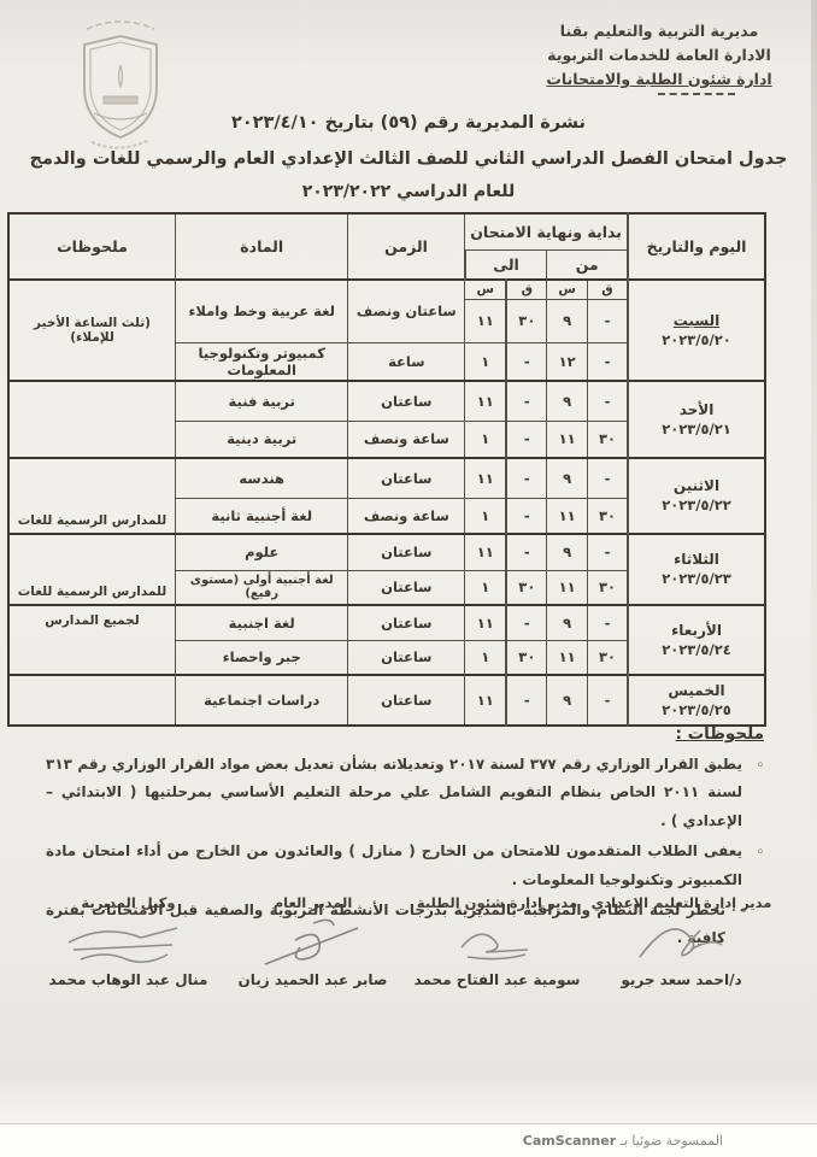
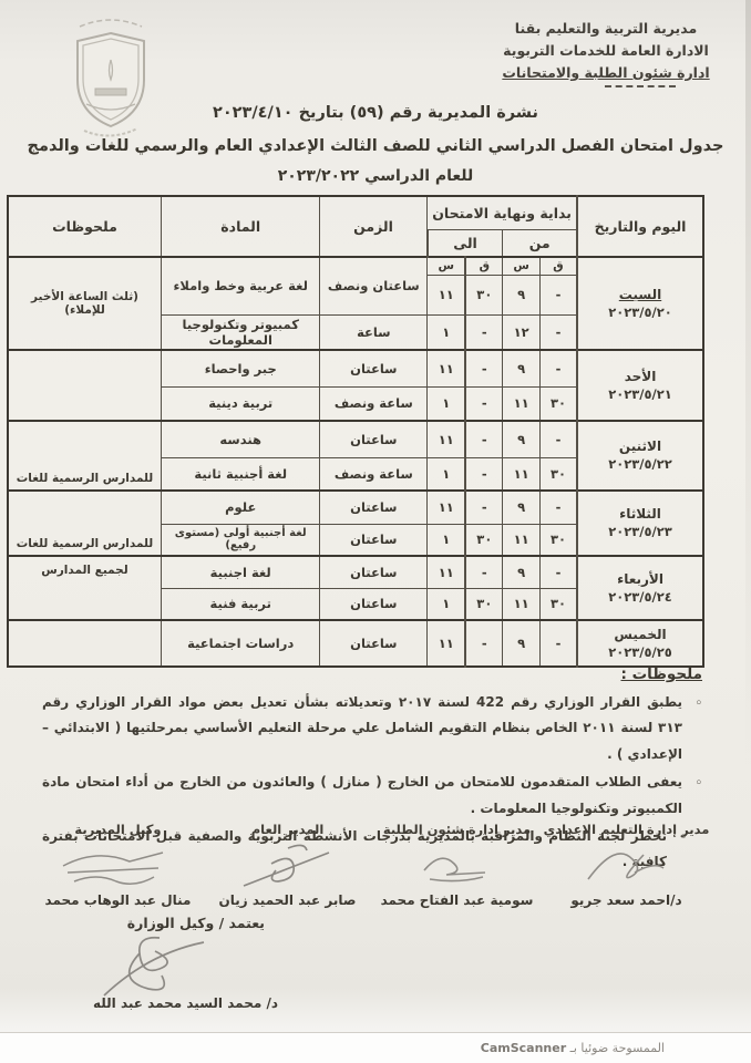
  مديرية التربية والتعليم بقنا
  الادارة العامة للخدمات التربوية
  ادارة شئون الطلبة والامتحانات
  نشرة المديرية رقم (٥٩) بتاريخ ٢٠٢٣/٤/١٠
  جدول امتحان الفصل الدراسي الثاني للصف الثالث الإعدادي العام والرسمي للغات والدمج
  للعام الدراسي ٢٠٢٣/٢٠٢٢
  اليوم والتاريخ	بداية ونهاية الامتحان	الزمن	المادة	ملحوظات
  من	الى
  السبت ٢٠٢٣/٥/٢٠	ق	س	ق	س	ساعتان ونصف	لغة عربية وخط واملاء	(ثلث الساعة الأخير للإملاء)
  -	٩	٣٠	١١
  -	١٢	-	١	ساعة	كمبيوتر وتكنولوجيا المعلومات
- الأحد ٢٠٢٣/٥/٢١	-	٩	-	١١	ساعتان	تربية فنية
+ الأحد ٢٠٢٣/٥/٢١	-	٩	-	١١	ساعتان	جبر واحصاء
  ٣٠	١١	-	١	ساعة ونصف	تربية دينية
  الاثنين ٢٠٢٣/٥/٢٢	-	٩	-	١١	ساعتان	هندسه	للمدارس الرسمية للغات
  ٣٠	١١	-	١	ساعة ونصف	لغة أجنبية ثانية
  الثلاثاء ٢٠٢٣/٥/٢٣	-	٩	-	١١	ساعتان	علوم	للمدارس الرسمية للغات
  ٣٠	١١	٣٠	١	ساعتان	لغة أجنبية أولى (مستوى رفيع)
  الأربعاء ٢٠٢٣/٥/٢٤	-	٩	-	١١	ساعتان	لغة اجنبية	لجميع المدارس
- ٣٠	١١	٣٠	١	ساعتان	جبر واحصاء
+ ٣٠	١١	٣٠	١	ساعتان	تربية فنية
  الخميس ٢٠٢٣/٥/٢٥	-	٩	-	١١	ساعتان	دراسات اجتماعية
  ملحوظات :
  ◦
- يطبق القرار الوزاري رقم ٣٧٧ لسنة ٢٠١٧ وتعديلاته بشأن تعديل بعض مواد القرار الوزاري رقم ٣١٣ لسنة ٢٠١١ الخاص بنظام التقويم الشامل علي مرحلة التعليم الأساسي بمرحلتيها ( الابتدائي – الإعدادي ) .
+ يطبق القرار الوزاري رقم 422 لسنة ٢٠١٧ وتعديلاته بشأن تعديل بعض مواد القرار الوزاري رقم ٣١٣ لسنة ٢٠١١ الخاص بنظام التقويم الشامل علي مرحلة التعليم الأساسي بمرحلتيها ( الابتدائي – الإعدادي ) .
  ◦
  يعفى الطلاب المتقدمون للامتحان من الخارج ( منازل ) والعائدون من الخارج من أداء امتحان مادة الكمبيوتر وتكنولوجيا المعلومات .
  ◦
  تخطر لجنة النظام والمراقبة بالمديرية بدرجات الأنشطة التربوية والصفية قبل الامتحانات بفترة كافي .
  مدير إدارة التعليم الاعدادي
  د/احمد سعد جريو
  مدير إدارة شئون الطلبة
  سومية عبد الفتاح محمد
  المدير العام
  صابر عبد الحميد زيان
  وكيل المديرية
  منال عبد الوهاب محمد
+ يعتمد / وكيل الوزارة
+ د/ محمد السيد محمد عبد الله
  الممسوحة ضوئيا بـ CamScanner
